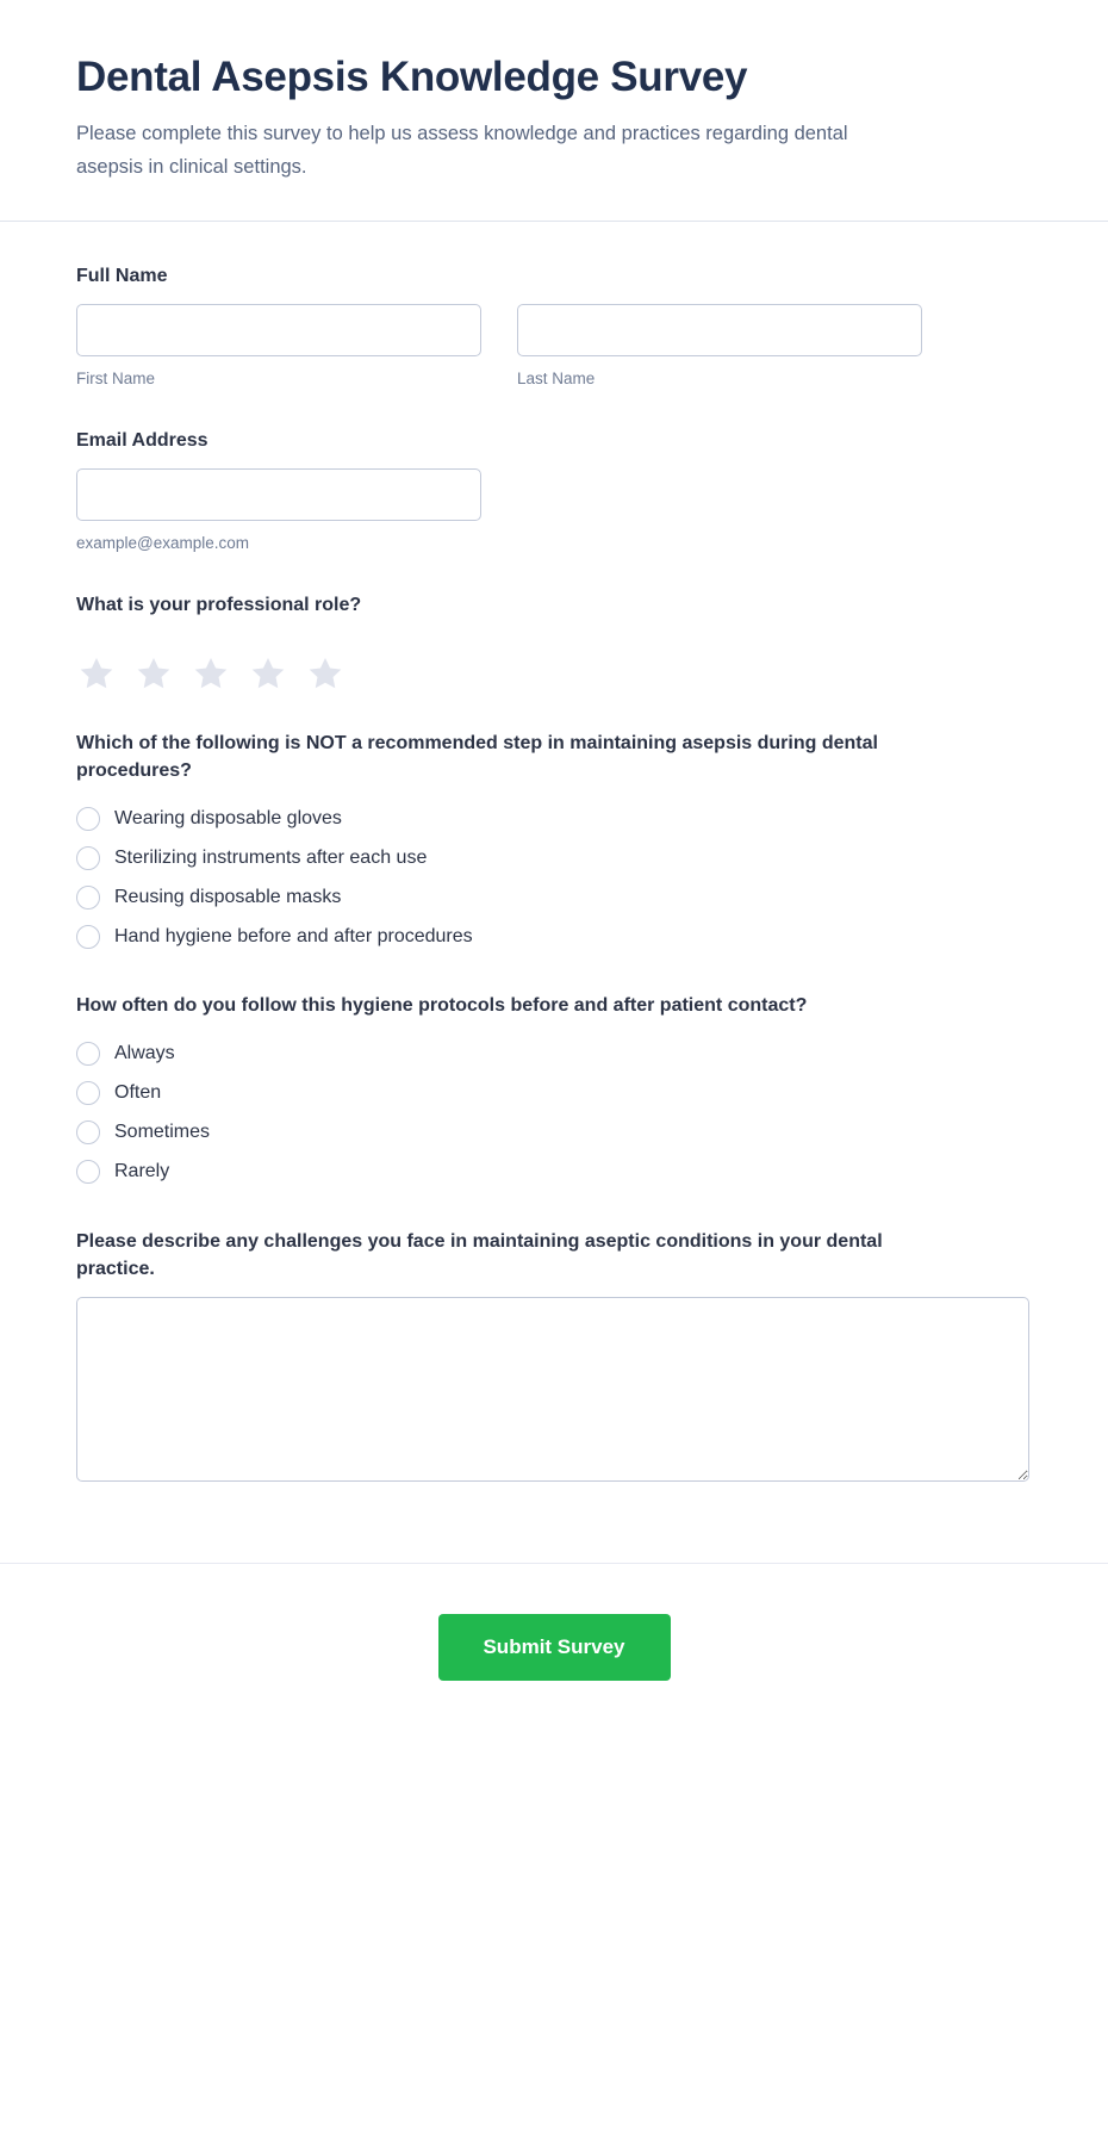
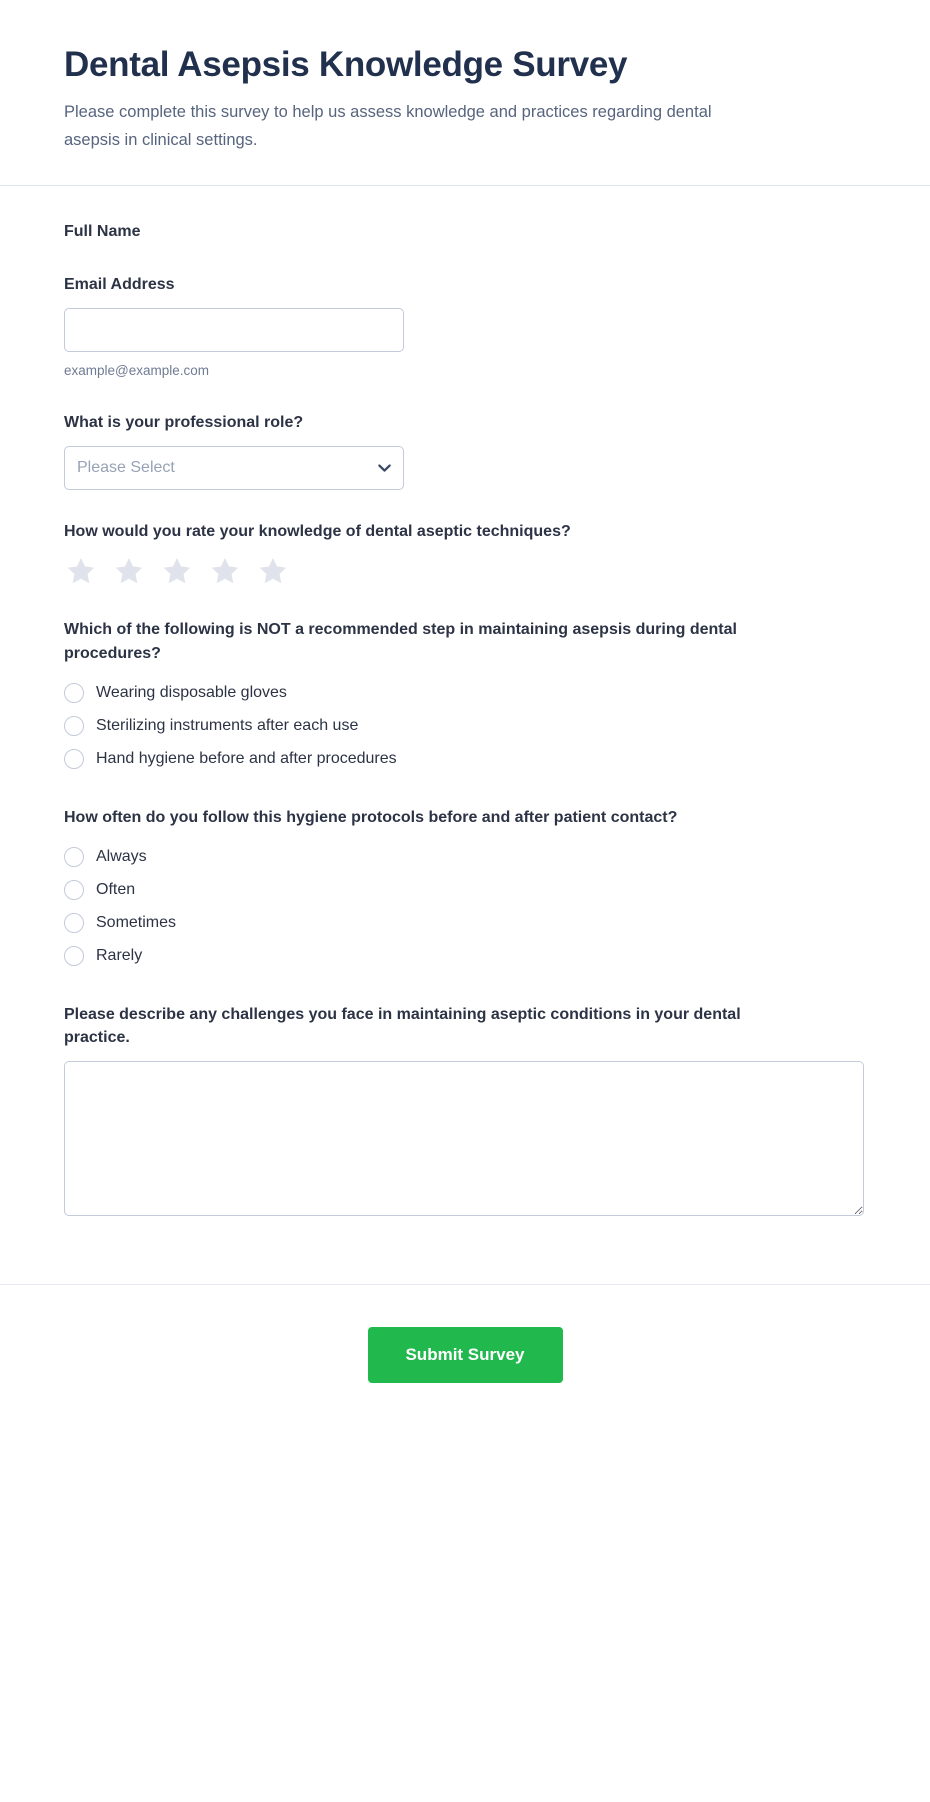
  Dental Asepsis Knowledge Survey
  Please complete this survey to help us assess knowledge and practices regarding dental asepsis in clinical settings.
  Full Name
- First Name
- Last Name
  Email Address
  example@example.com
  What is your professional role?
+ Please Select
+ How would you rate your knowledge of dental aseptic techniques?
  Which of the following is NOT a recommended step in maintaining asepsis during dental procedures?
  Wearing disposable gloves
  Sterilizing instruments after each use
- Reusing disposable masks
  Hand hygiene before and after procedures
  How often do you follow this hygiene protocols before and after patient contact?
  Always
  Often
  Sometimes
  Rarely
  Please describe any challenges you face in maintaining aseptic conditions in your dental practice.
  Submit Survey
